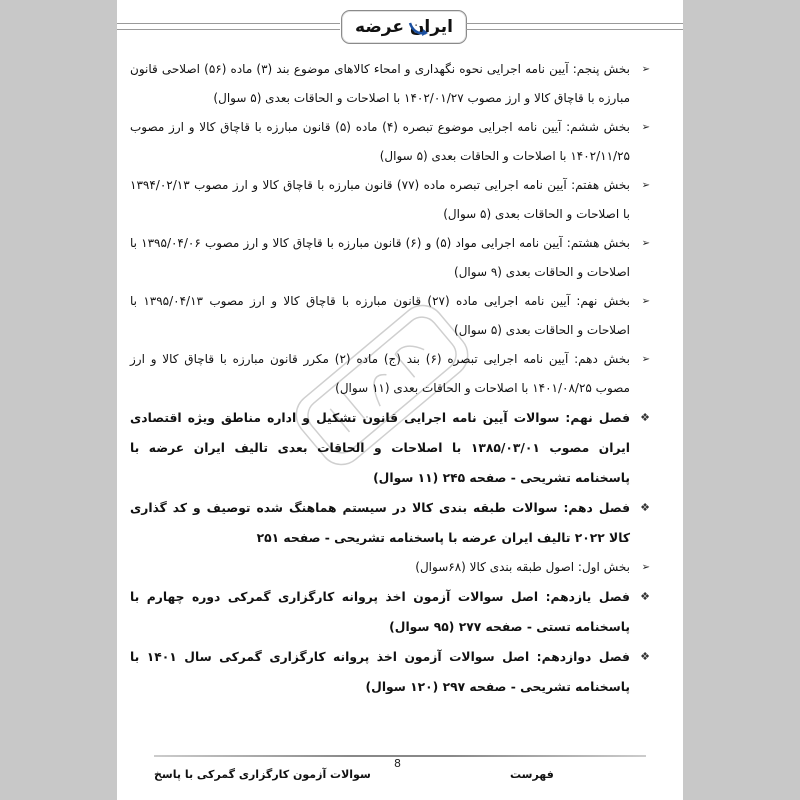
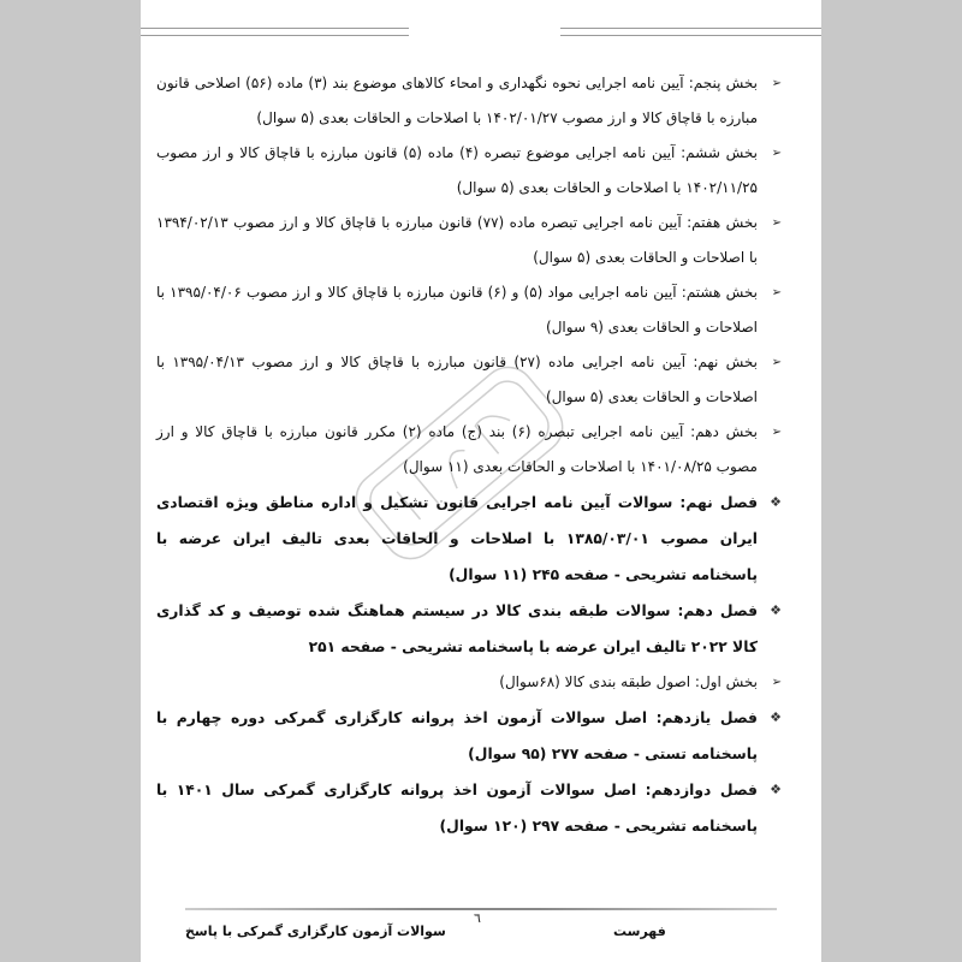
- ایران عرضه
  ➢
  بخش پنجم: آیین نامه اجرایی نحوه نگهداری و امحاء کالاهای موضوع بند (۳) ماده (۵۶) اصلاحی قانون مبارزه با قاچاق کالا و ارز مصوب ۱۴۰۲/۰۱/۲۷ با اصلاحات و الحاقات بعدی (۵ سوال)
  ➢
  بخش ششم: آیین نامه اجرایی موضوع تبصره (۴) ماده (۵) قانون مبارزه با قاچاق کالا و ارز مصوب ۱۴۰۲/۱۱/۲۵ با اصلاحات و الحاقات بعدی (۵ سوال)
  ➢
  بخش هفتم: آیین نامه اجرایی تبصره ماده (۷۷) قانون مبارزه با قاچاق کالا و ارز مصوب ۱۳۹۴/۰۲/۱۳ با اصلاحات و الحاقات بعدی (۵ سوال)
  ➢
  بخش هشتم: آیین نامه اجرایی مواد (۵) و (۶) قانون مبارزه با قاچاق کالا و ارز مصوب ۱۳۹۵/۰۴/۰۶ با اصلاحات و الحاقات بعدی (۹ سوال)
  ➢
  بخش نهم: آیین نامه اجرایی ماده (۲۷) قانون مبارزه با قاچاق کالا و ارز مصوب ۱۳۹۵/۰۴/۱۳ با اصلاحات و الحاقات بعدی (۵ سوال)
  ➢
  بخش دهم: آیین نامه اجرایی تبصره (۶) بند (ج) ماده (۲) مکرر قانون مبارزه با قاچاق کالا و ارز مصوب ۱۴۰۱/۰۸/۲۵ با اصلاحات و الحاقات بعدی (۱۱ سوال)
  ❖
  فصل نهم: سوالات آیین نامه اجرایی قانون تشکیل و اداره مناطق ویژه اقتصادی ایران مصوب ۱۳۸۵/۰۳/۰۱ با اصلاحات و الحاقات بعدی تالیف ایران عرضه با پاسخنامه تشریحی - صفحه ۲۴۵ (۱۱ سوال)
  ❖
  فصل دهم: سوالات طبقه بندی کالا در سیستم هماهنگ شده توصیف و کد گذاری کالا ۲۰۲۲ تالیف ایران عرضه با پاسخنامه تشریحی - صفحه ۲۵۱
  ➢
  بخش اول: اصول طبقه بندی کالا (۶۸سوال)
  ❖
  فصل یازدهم: اصل سوالات آزمون اخذ پروانه کارگزاری گمرکی دوره چهارم با پاسخنامه تستی - صفحه ۲۷۷ (۹۵ سوال)
  ❖
  فصل دوازدهم: اصل سوالات آزمون اخذ پروانه کارگزاری گمرکی سال ۱۴۰۱ با پاسخنامه تشریحی - صفحه ۲۹۷ (۱۲۰ سوال)
- 8
+ ٦
  سوالات آزمون کارگزاری گمرکی با پاسخ
  فهرست
